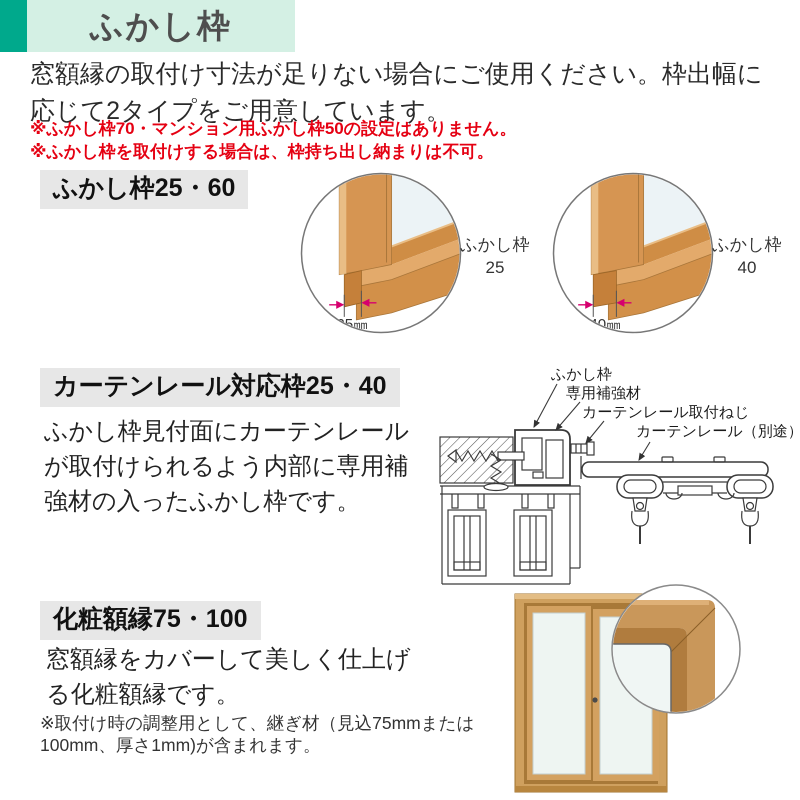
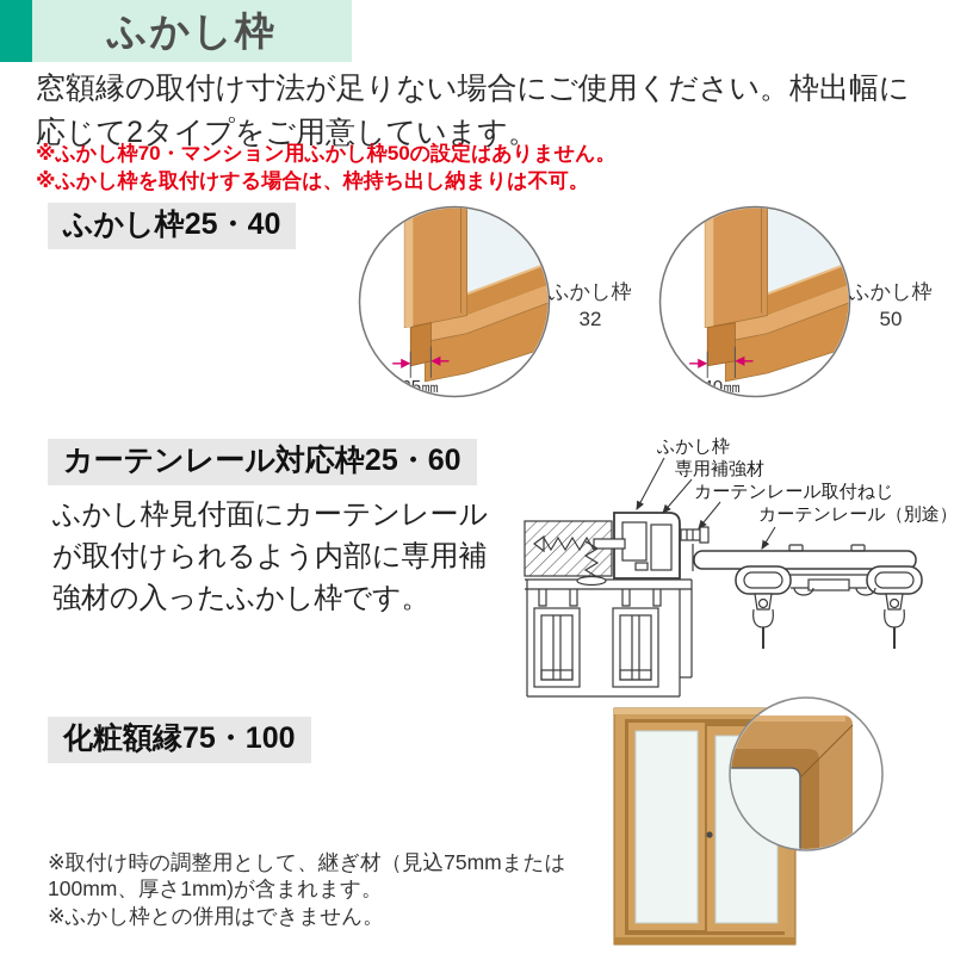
  ふかし枠
  窓額縁の取付け寸法が足りない場合にご使用ください。枠出幅に応じて2タイプをご用意しています。
  ※ふかし枠70・マンション用ふかし枠50の設定はありません。
  ※ふかし枠を取付けする場合は、枠持ち出し納まりは不可。
- ふかし枠25・60
+ ふかし枠25・40
  ふかし枠
- 25
+ 32
  ふかし枠
- 40
+ 50
- カーテンレール対応枠25・40
+ カーテンレール対応枠25・60
  ふかし枠見付面にカーテンレールが取付けられるよう内部に専用補強材の入ったふかし枠です。
  ふかし枠
  専用補強材
  カーテンレール取付ねじ
  カーテンレール（別途）
  化粧額縁75・100
- 窓額縁をカバーして美しく仕上げる化粧額縁です。
  ※取付け時の調整用として、継ぎ材（見込75mmまたは100mm、厚さ1mm)が含まれます。
+ ※ふかし枠との併用はできません。
